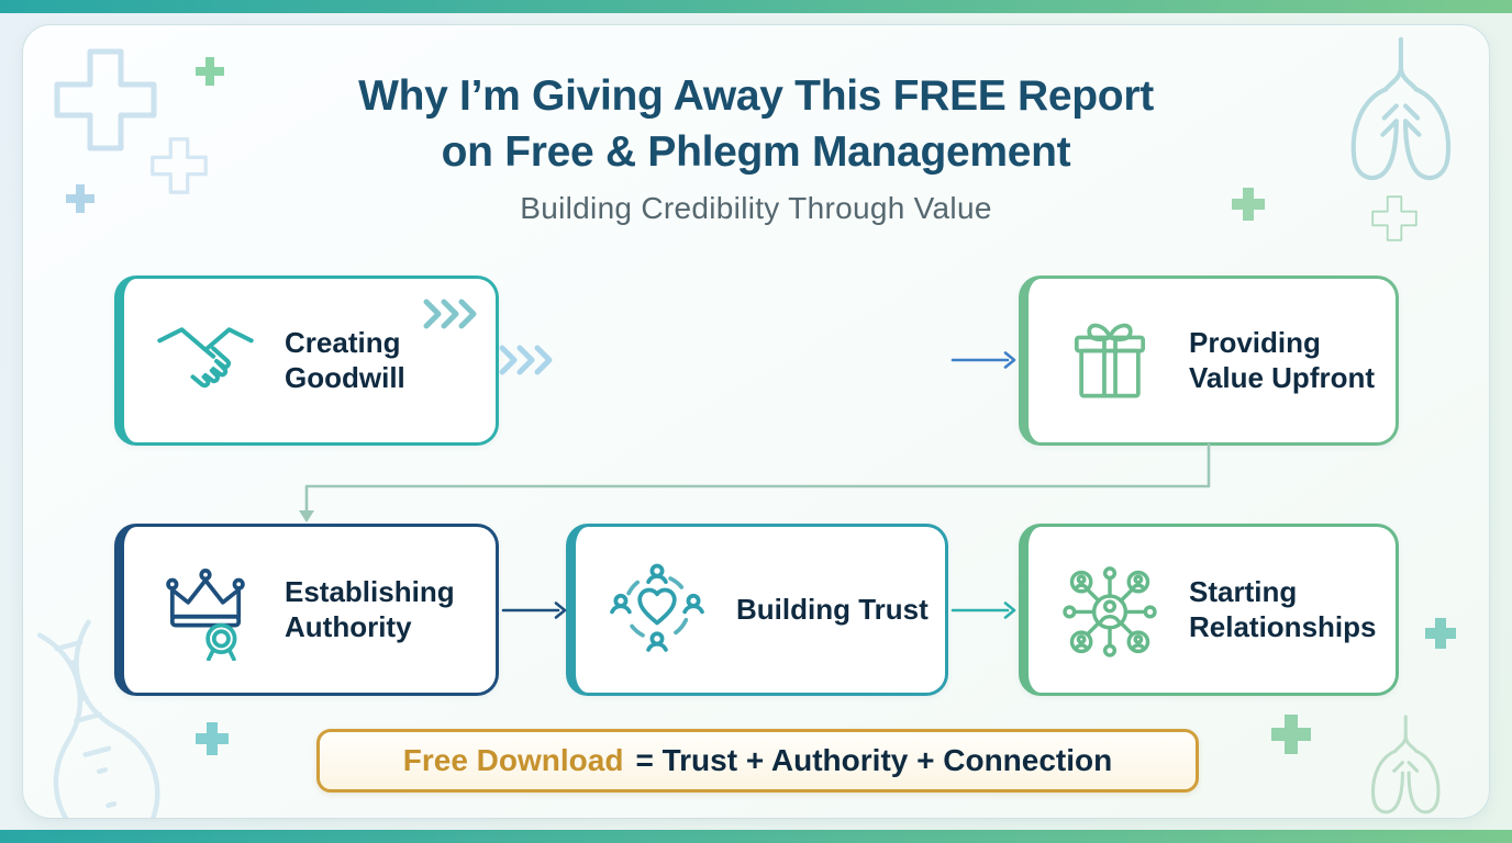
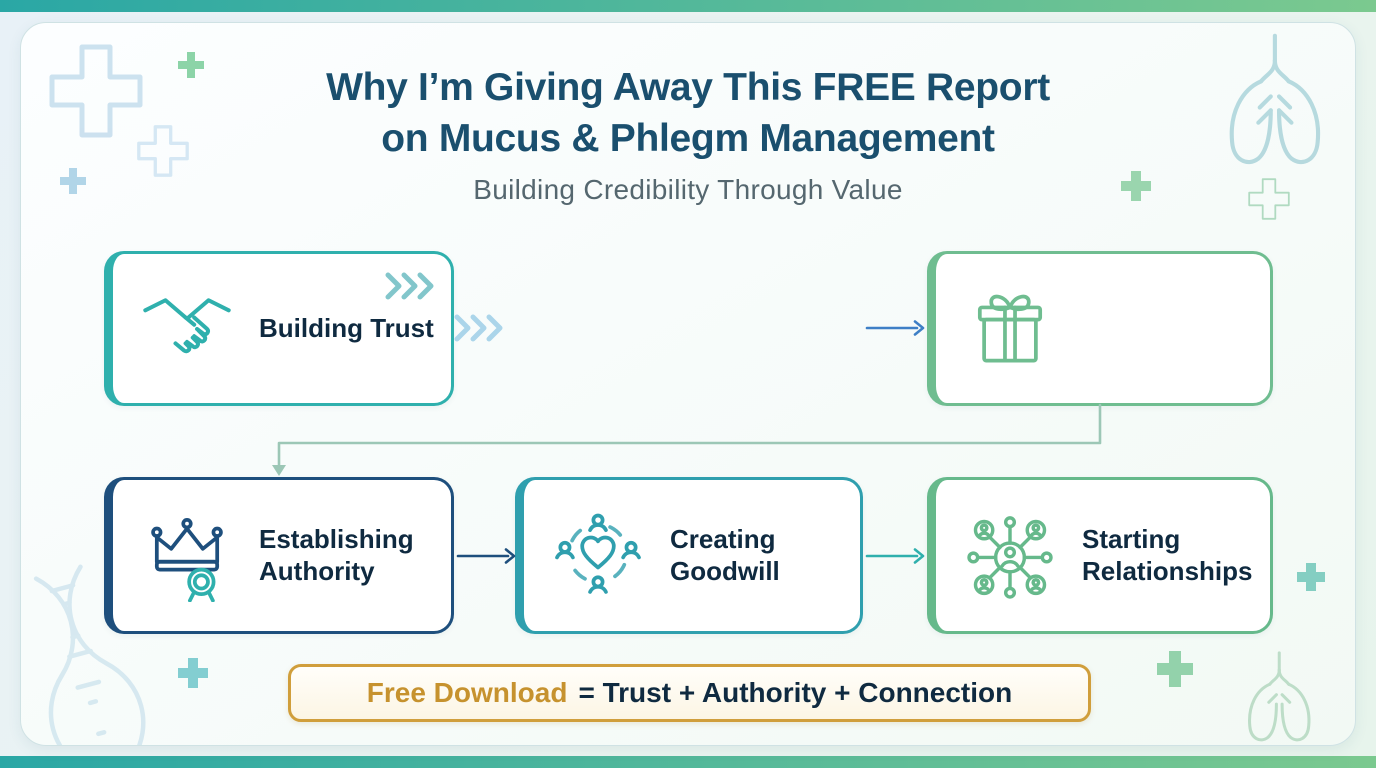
  Why I’m Giving Away This FREE Report
- on Free & Phlegm Management
+ on Mucus & Phlegm Management
  Building Credibility Through Value
- Creating Goodwill
+ Building Trust
- Providing Value Upfront
  Establishing Authority
- Building Trust
+ Creating Goodwill
  Starting Relationships
  Free Download
  = Trust + Authority + Connection
